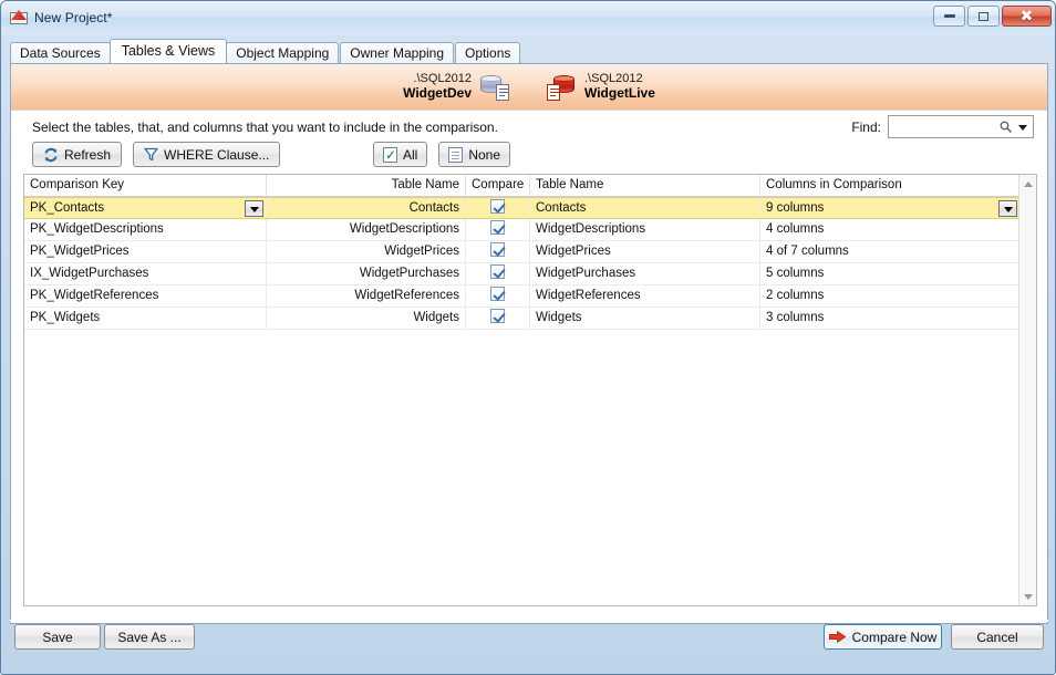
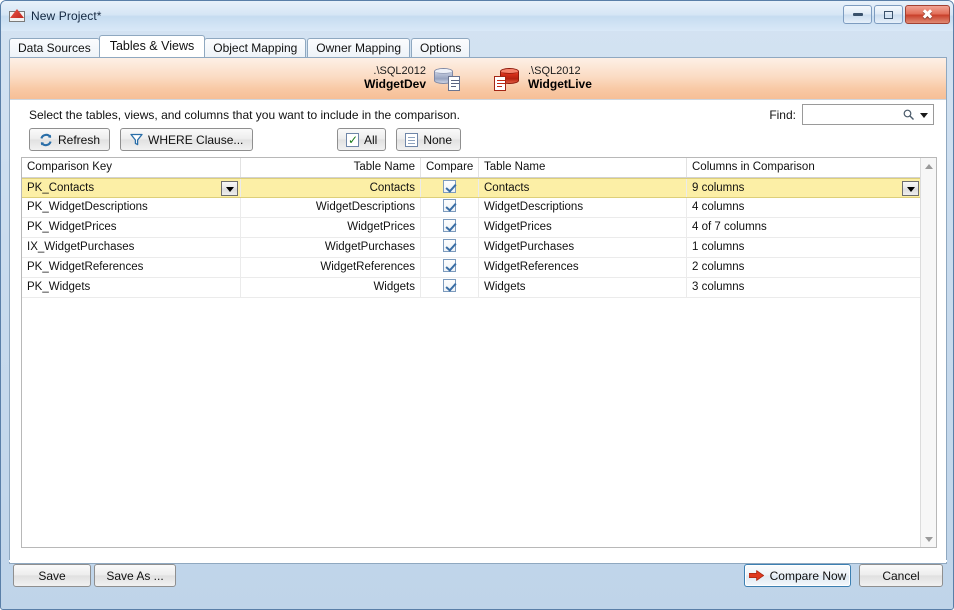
  New Project*
  ✖
  Data Sources
  Tables & Views
  Object Mapping
  Owner Mapping
  Options
  .\SQL2012
  WidgetDev
  .\SQL2012
  WidgetLive
- Select the tables, that, and columns that you want to include in the comparison.
+ Select the tables, views, and columns that you want to include in the comparison.
  Refresh
  WHERE Clause...
  ✓
  All
  None
  Find:
  Comparison Key
  Table Name
  Compare
  Table Name
  Columns in Comparison
  PK_Contacts
  Contacts
  Contacts
  9 columns
  PK_WidgetDescriptions
  WidgetDescriptions
  WidgetDescriptions
  4 columns
  PK_WidgetPrices
  WidgetPrices
  WidgetPrices
  4 of 7 columns
  IX_WidgetPurchases
  WidgetPurchases
  WidgetPurchases
- 5 columns
+ 1 columns
  PK_WidgetReferences
  WidgetReferences
  WidgetReferences
  2 columns
  PK_Widgets
  Widgets
  Widgets
  3 columns
  Save
  Save As ...
  Compare Now
  Cancel
